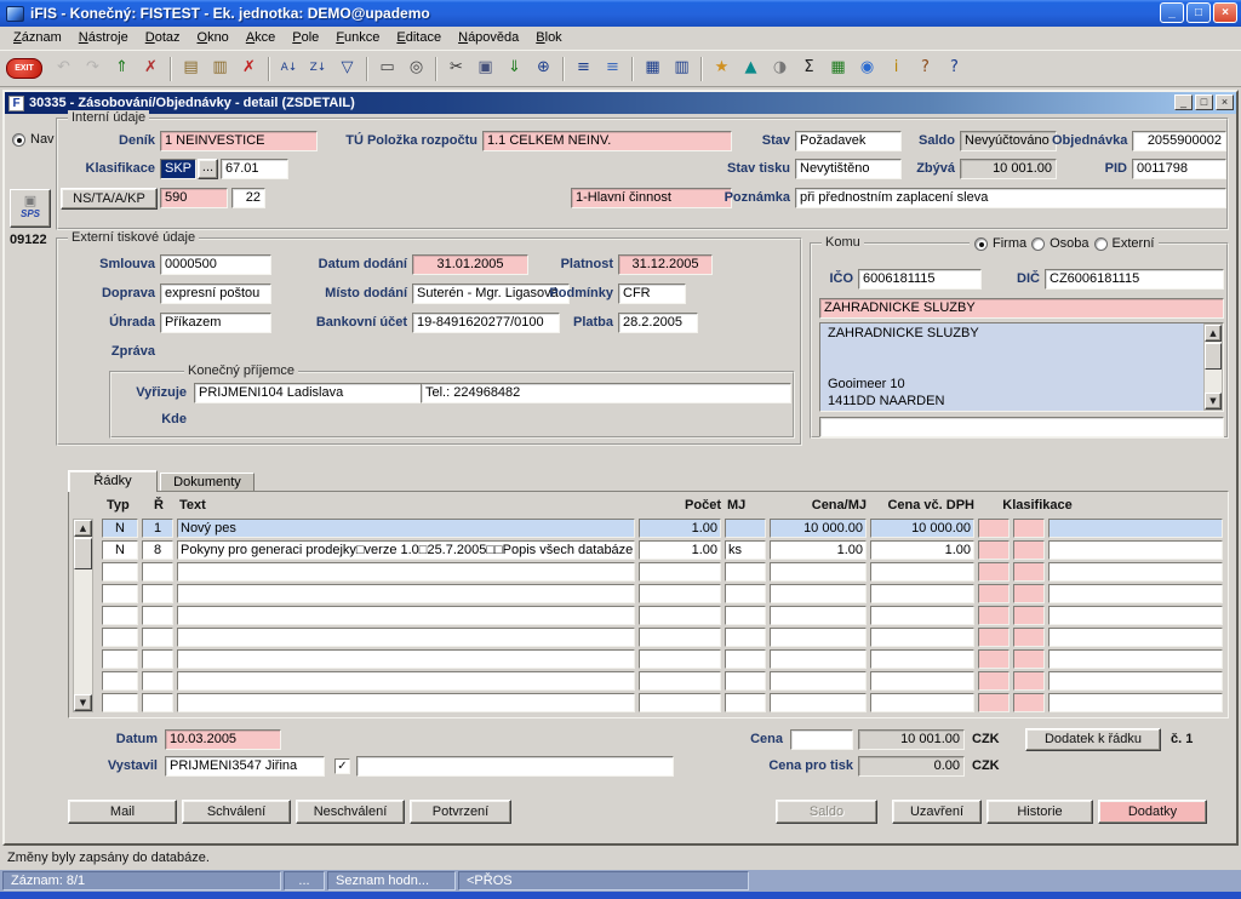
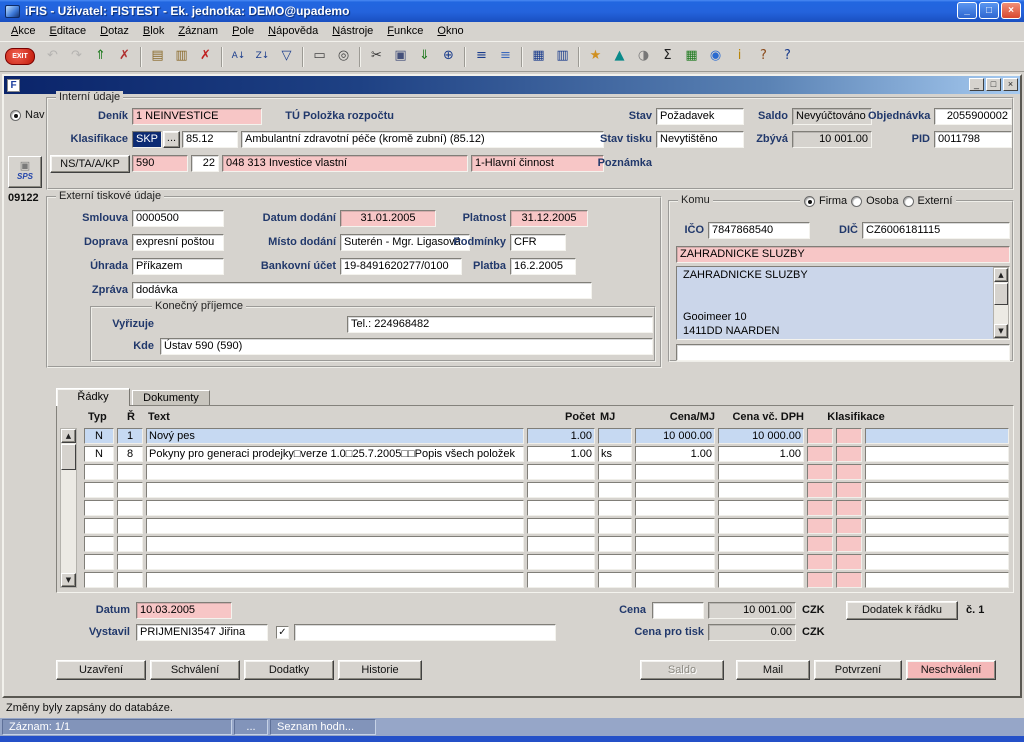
- iFIS - Konečný: FISTEST - Ek. jednotka: DEMO@upademo
+ iFIS - Uživatel: FISTEST - Ek. jednotka: DEMO@upademo
  _
  □
  ×
- Záznam
+ Akce
- Nástroje
+ Editace
  Dotaz
- Okno
+ Blok
- Akce
+ Záznam
  Pole
- Funkce
+ Nápověda
- Editace
+ Nástroje
- Nápověda
+ Funkce
- Blok
+ Okno
  ↶
  ↷
  ⇑
  ✗
  ▤
  ▥
  ✗
  A↓
  Z↓
  ▽
  ▭
  ◎
  ✂
  ▣
  ⇓
  ⊕
  ≡
  ≡
  ▦
  ▥
  ★
  ▲
  ◑
  Σ
  ▦
  ◉
  i
  ?
  ?
  F
- 30335 - Zásobování/Objednávky - detail (ZSDETAIL)
  _
  □
  ×
  Nav
  ▣
  SPS
  09122
  Interní údaje
  Deník
  1 NEINVESTICE
  TÚ Položka rozpočtu
- 1.1 CELKEM NEINV.
  Stav
  Požadavek
  Saldo
  Nevyúčtováno
  Objednávka
  2055900002
  Klasifikace
  SKP
  ...
- 67.01
+ 85.12
+ Ambulantní zdravotní péče (kromě zubní) (85.12)
  Stav tisku
  Nevytištěno
  Zbývá
  10 001.00
  PID
  0011798
  NS/TA/A/KP
  590
  22
+ 048 313 Investice vlastní
  1-Hlavní činnost
  Poznámka
- při přednostním zaplacení sleva
  Externí tiskové údaje
  Smlouva
  0000500
  Datum dodání
  31.01.2005
  Platnost
  31.12.2005
  Doprava
  expresní poštou
  Místo dodání
  Suterén - Mgr. Ligasová
  Podmínky
  CFR
  Úhrada
  Příkazem
  Bankovní účet
  19-8491620277/0100
  Platba
- 28.2.2005
+ 16.2.2005
  Zpráva
+ dodávka
  Konečný příjemce
  Vyřizuje
- PRIJMENI104 Ladislava
  Tel.: 224968482
  Kde
+ Ústav 590 (590)
  Komu
  Firma
  Osoba
  Externí
  IČO
- 6006181115
+ 7847868540
  DIČ
  CZ6006181115
  ZAHRADNICKE SLUZBY
  ZAHRADNICKE SLUZBY
  Gooimeer 10
  1411DD NAARDEN
  ▲
  ▼
  Řádky
  Dokumenty
  Typ
  Ř
  Text
  Počet
  MJ
  Cena/MJ
  Cena vč. DPH
  Klasifikace
  ▲
  ▼
  N
  1
  Nový pes
  1.00
  10 000.00
  10 000.00
  N
  8
- Pokyny pro generaci prodejky□verze 1.0□25.7.2005□□Popis všech databáze
+ Pokyny pro generaci prodejky□verze 1.0□25.7.2005□□Popis všech položek
  1.00
  ks
  1.00
  1.00
  Datum
  10.03.2005
  Cena
  10 001.00
  CZK
  Dodatek k řádku
  č. 1
  Vystavil
  PRIJMENI3547 Jiřina
  Cena pro tisk
  0.00
  CZK
- Mail
+ Uzavření
  Schválení
- Neschválení
+ Dodatky
- Potvrzení
+ Historie
  Saldo
- Uzavření
+ Mail
- Historie
+ Potvrzení
- Dodatky
+ Neschválení
  Změny byly zapsány do databáze.
- Záznam: 8/1
+ Záznam: 1/1
  ...
  Seznam hodn...
- <PŘOS
